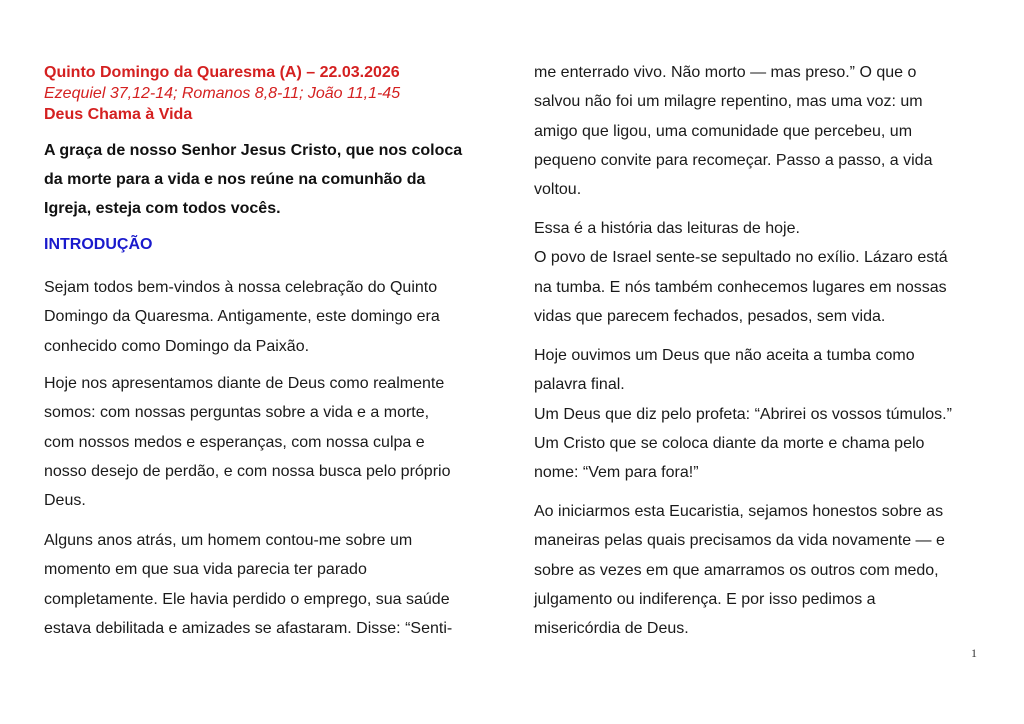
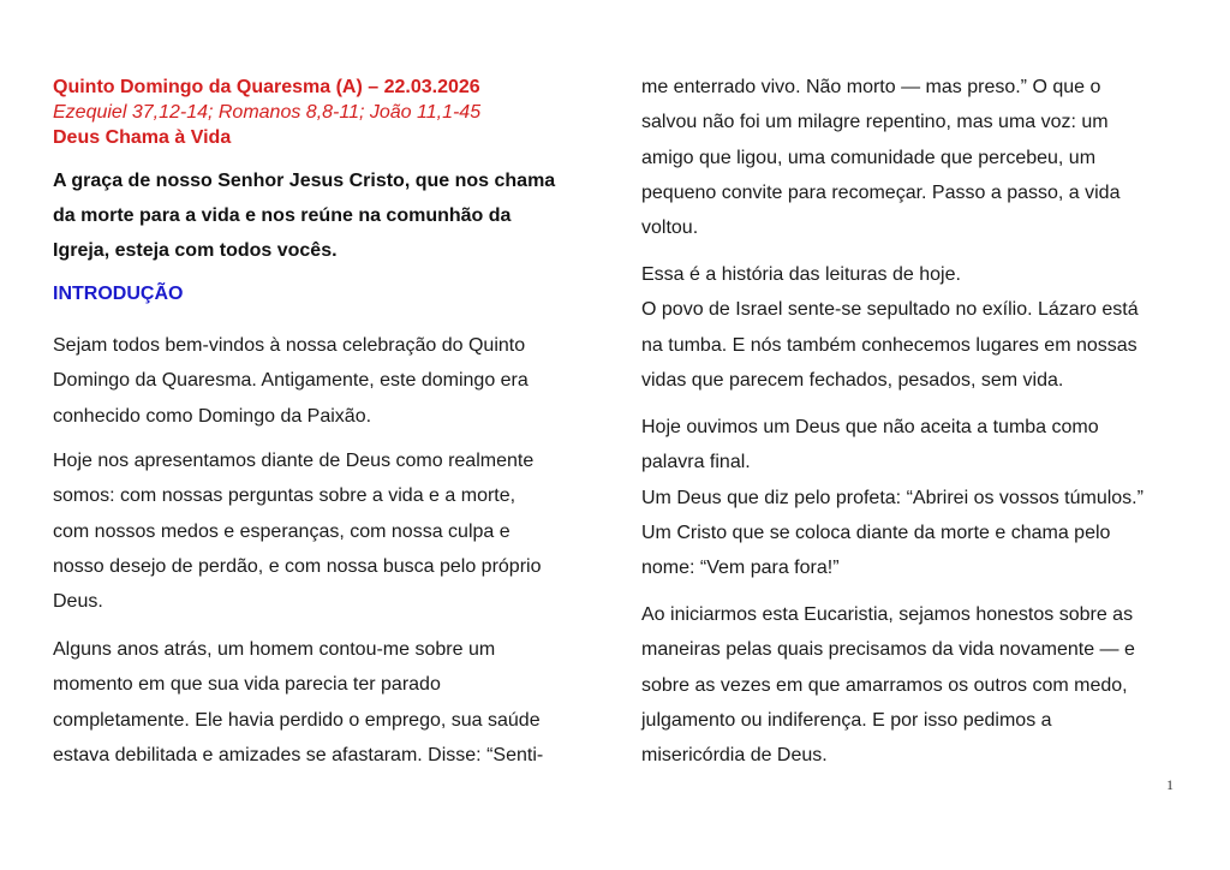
  Quinto Domingo da Quaresma (A) – 22.03.2026
  Ezequiel 37,12-14; Romanos 8,8-11; João 11,1-45
  Deus Chama à Vida
- A graça de nosso Senhor Jesus Cristo, que nos coloca
+ A graça de nosso Senhor Jesus Cristo, que nos chama
  da morte para a vida e nos reúne na comunhão da
  Igreja, esteja com todos vocês.
  INTRODUÇÃO
  Sejam todos bem-vindos à nossa celebração do Quinto
  Domingo da Quaresma. Antigamente, este domingo era
  conhecido como Domingo da Paixão.
  Hoje nos apresentamos diante de Deus como realmente
  somos: com nossas perguntas sobre a vida e a morte,
  com nossos medos e esperanças, com nossa culpa e
  nosso desejo de perdão, e com nossa busca pelo próprio
  Deus.
  Alguns anos atrás, um homem contou-me sobre um
  momento em que sua vida parecia ter parado
  completamente. Ele havia perdido o emprego, sua saúde
  estava debilitada e amizades se afastaram. Disse: “Senti-
  me enterrado vivo. Não morto — mas preso.” O que o
  salvou não foi um milagre repentino, mas uma voz: um
  amigo que ligou, uma comunidade que percebeu, um
  pequeno convite para recomeçar. Passo a passo, a vida
  voltou.
  Essa é a história das leituras de hoje.
  O povo de Israel sente-se sepultado no exílio. Lázaro está
  na tumba. E nós também conhecemos lugares em nossas
  vidas que parecem fechados, pesados, sem vida.
  Hoje ouvimos um Deus que não aceita a tumba como
  palavra final.
  Um Deus que diz pelo profeta: “Abrirei os vossos túmulos.”
  Um Cristo que se coloca diante da morte e chama pelo
  nome: “Vem para fora!”
  Ao iniciarmos esta Eucaristia, sejamos honestos sobre as
  maneiras pelas quais precisamos da vida novamente — e
  sobre as vezes em que amarramos os outros com medo,
  julgamento ou indiferença. E por isso pedimos a
  misericórdia de Deus.
  1
